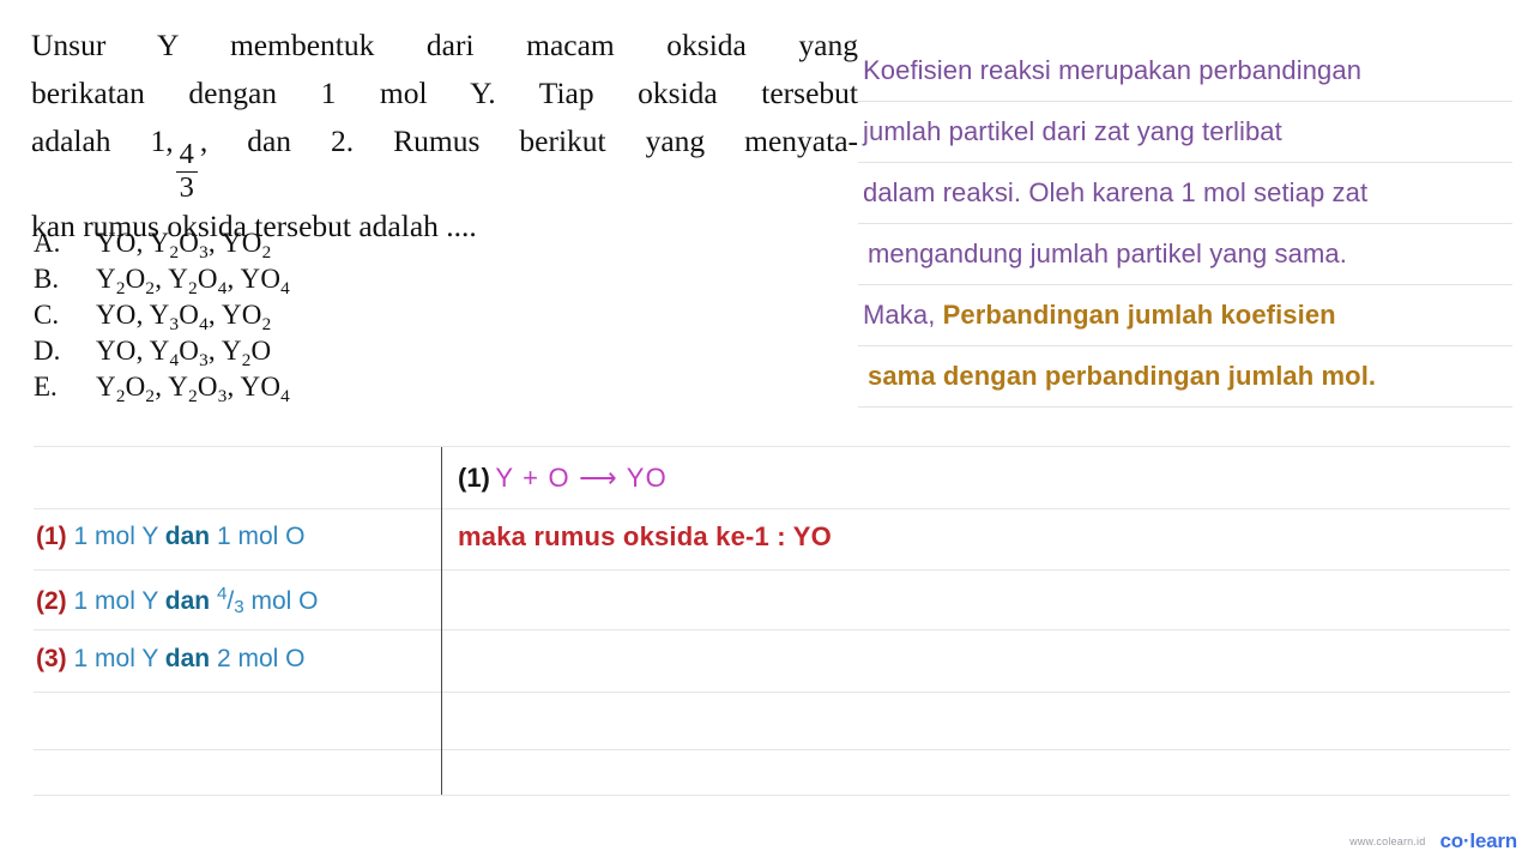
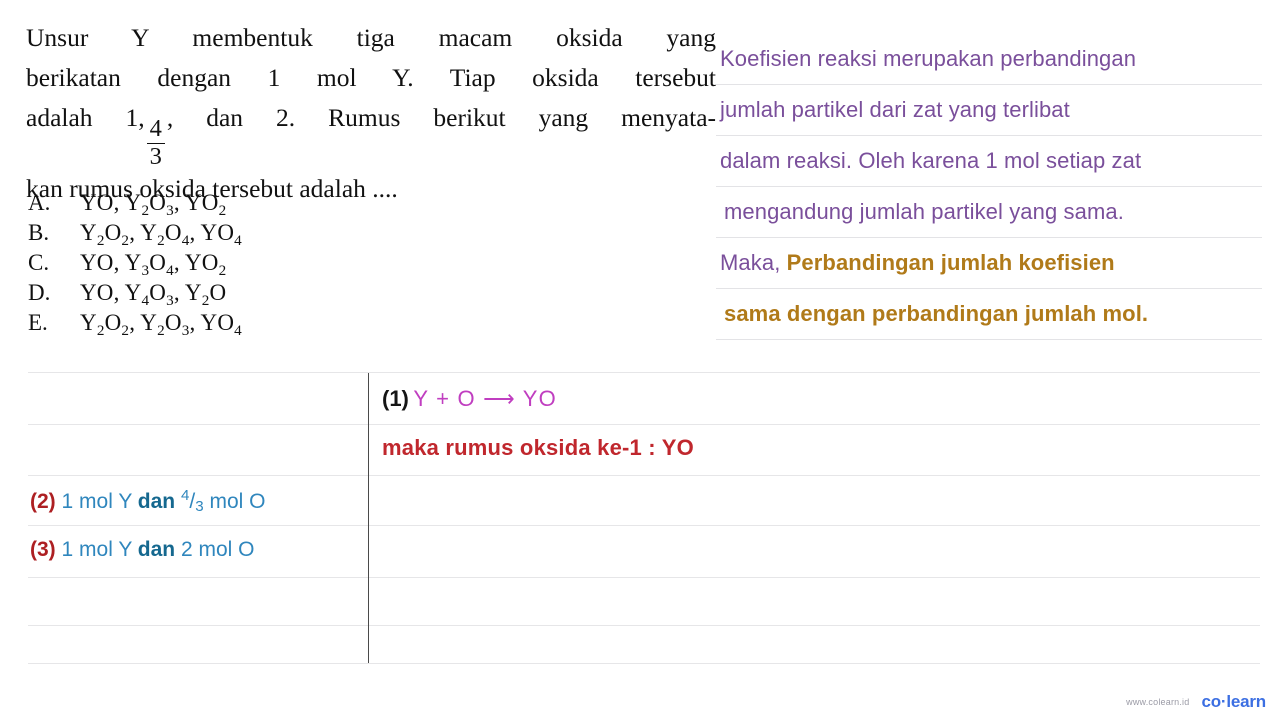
- Unsur Y membentuk dari macam oksida yang
+ Unsur Y membentuk tiga macam oksida yang
  berikatan dengan 1 mol Y. Tiap oksida tersebut
  adalah 1,
  4
  3
  , dan 2. Rumus berikut yang menyata-
  kan rumus oksida tersebut adalah ....
  A.
  YO, Y2O3, YO2
  B.
  Y2O2, Y2O4, YO4
  C.
  YO, Y3O4, YO2
  D.
  YO, Y4O3, Y2O
  E.
  Y2O2, Y2O3, YO4
  Koefisien reaksi merupakan perbandingan
  jumlah partikel dari zat yang terlibat
  dalam reaksi. Oleh karena 1 mol setiap zat
  mengandung jumlah partikel yang sama.
  Maka, Perbandingan jumlah koefisien
  sama dengan perbandingan jumlah mol.
- (1) 1 mol Y dan 1 mol O
  (2) 1 mol Y dan 4/3 mol O
  (3) 1 mol Y dan 2 mol O
  (1) Y + O ⟶ YO
  maka rumus oksida ke-1 : YO
  www.colearn.id
  co·learn
